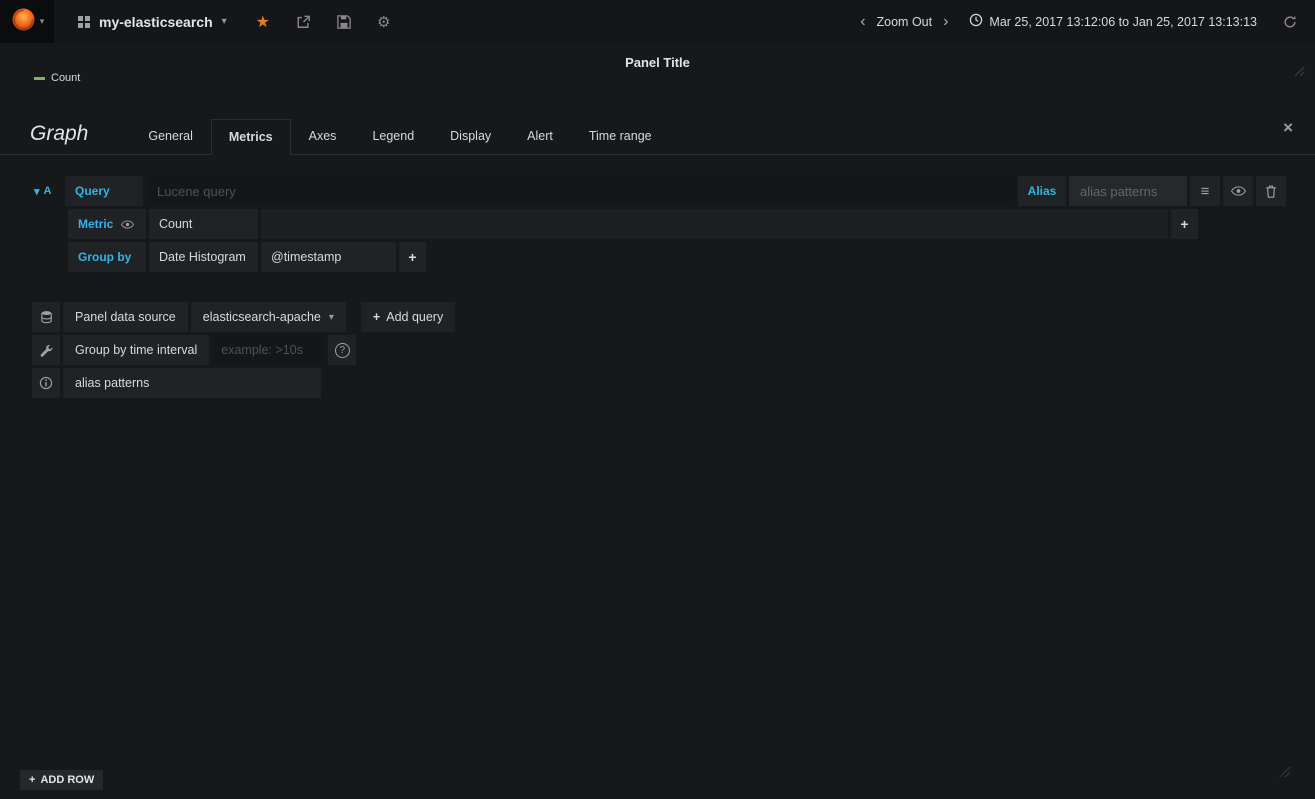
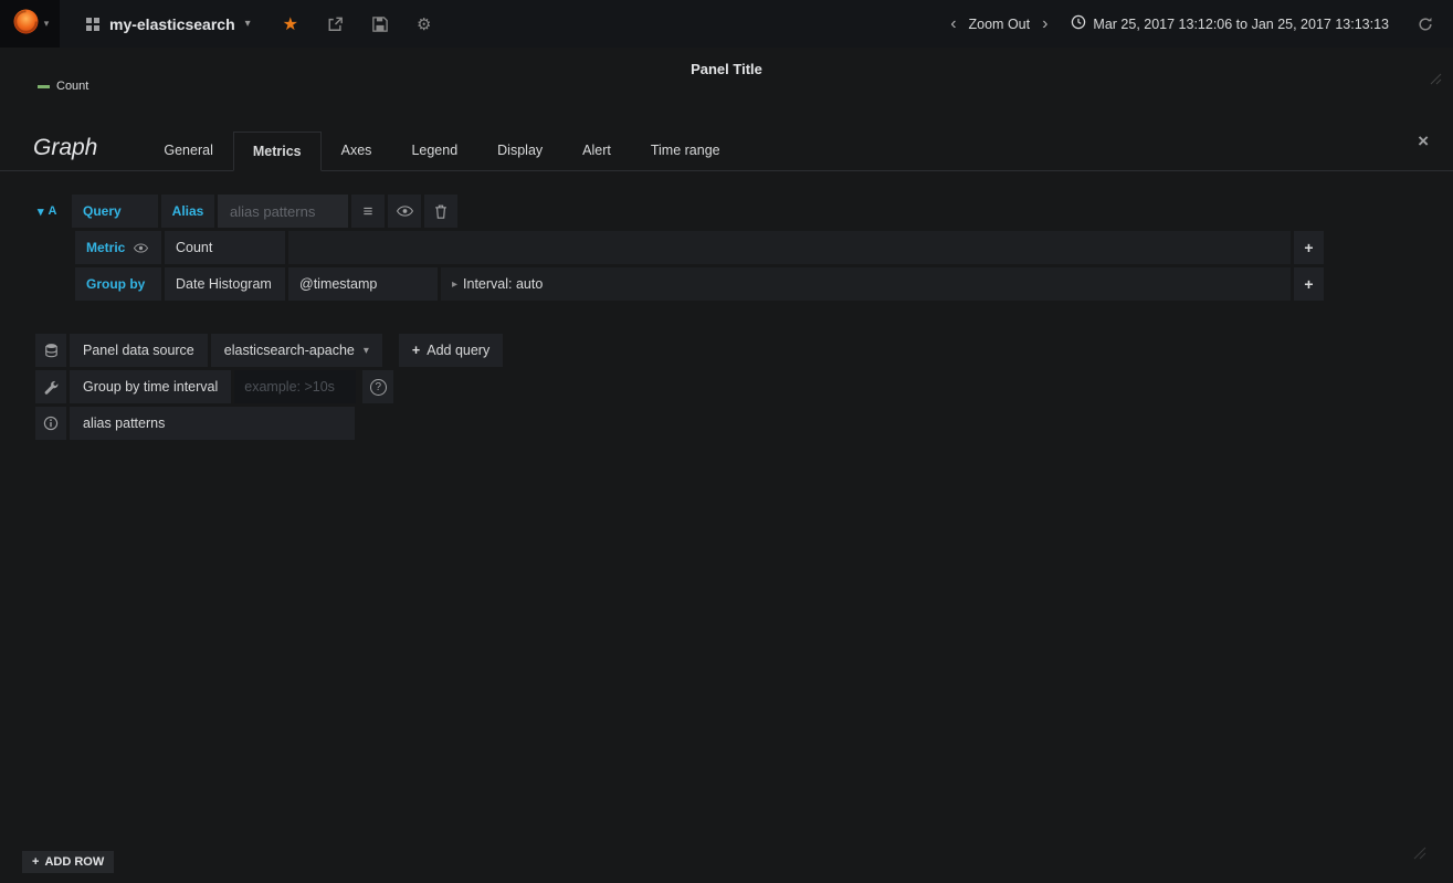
  ▾
  my-elasticsearch
  ▾
  ★
  ⚙
  ‹
  Zoom Out
  ›
  Mar 25, 2017 13:12:06 to Jan 25, 2017 13:13:13
  Panel Title
  Count
  Graph
  General
  Metrics
  Axes
  Legend
  Display
  Alert
  Time range
  ×
  ▾
  A
  Query
- Lucene query
  Alias
  alias patterns
  ≡
  Metric
  Count
  +
  Group by
  Date Histogram
  @timestamp
+ ▸
+ Interval: auto
  +
  Panel data source
  elasticsearch-apache
  ▾
  +
  Add query
  Group by time interval
  example: >10s
  ?
  alias patterns
  +
  ADD ROW
